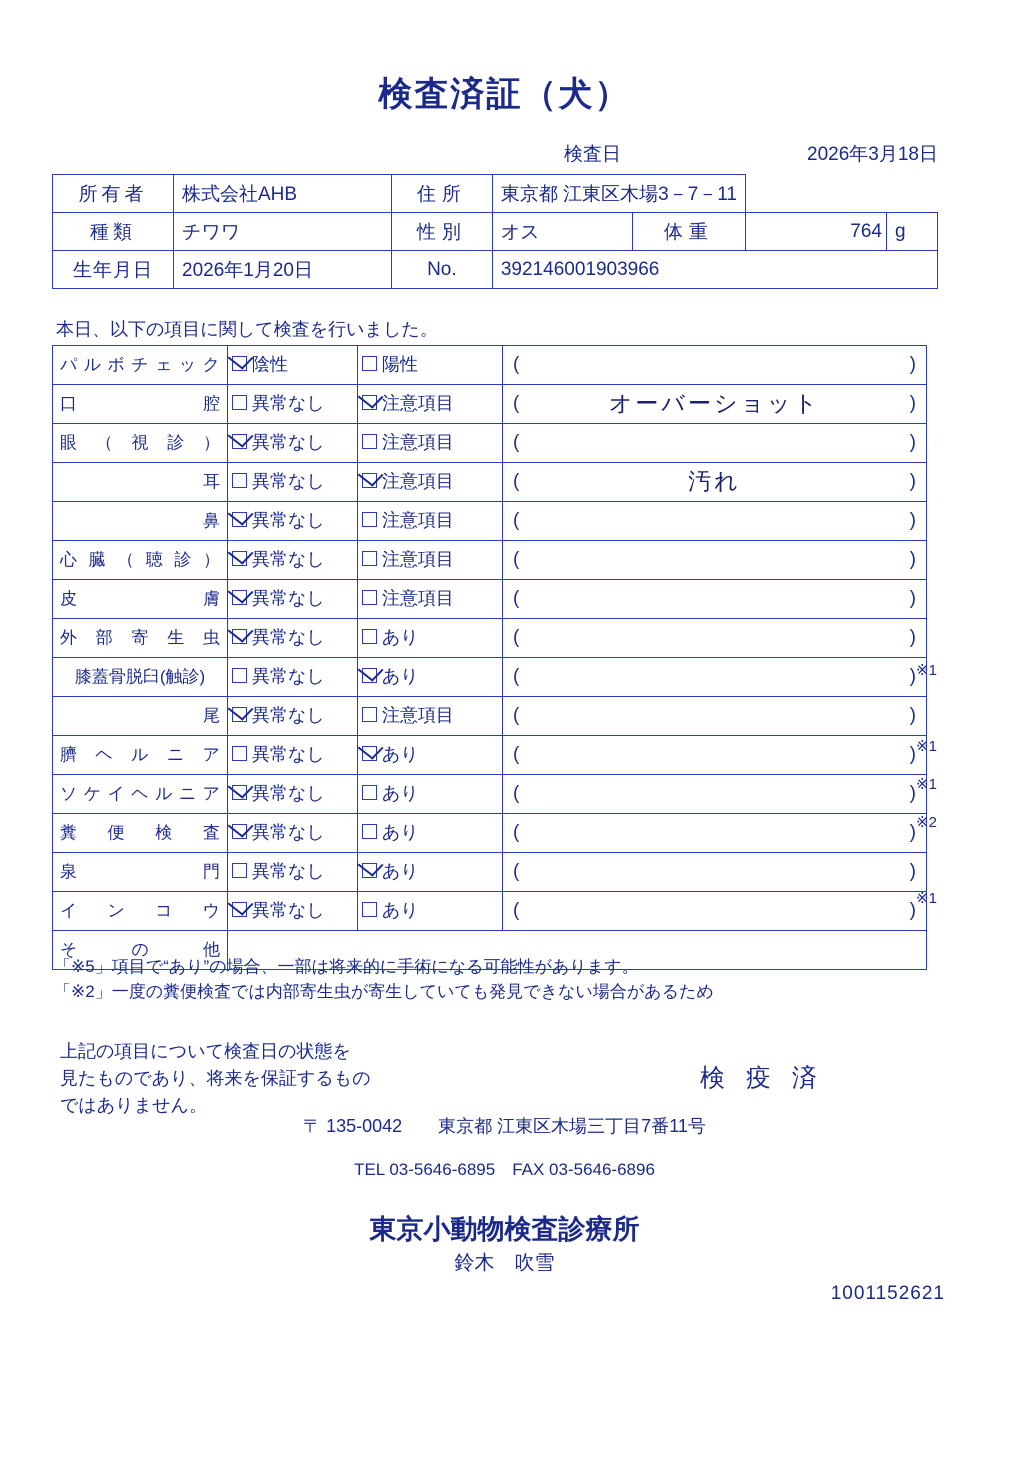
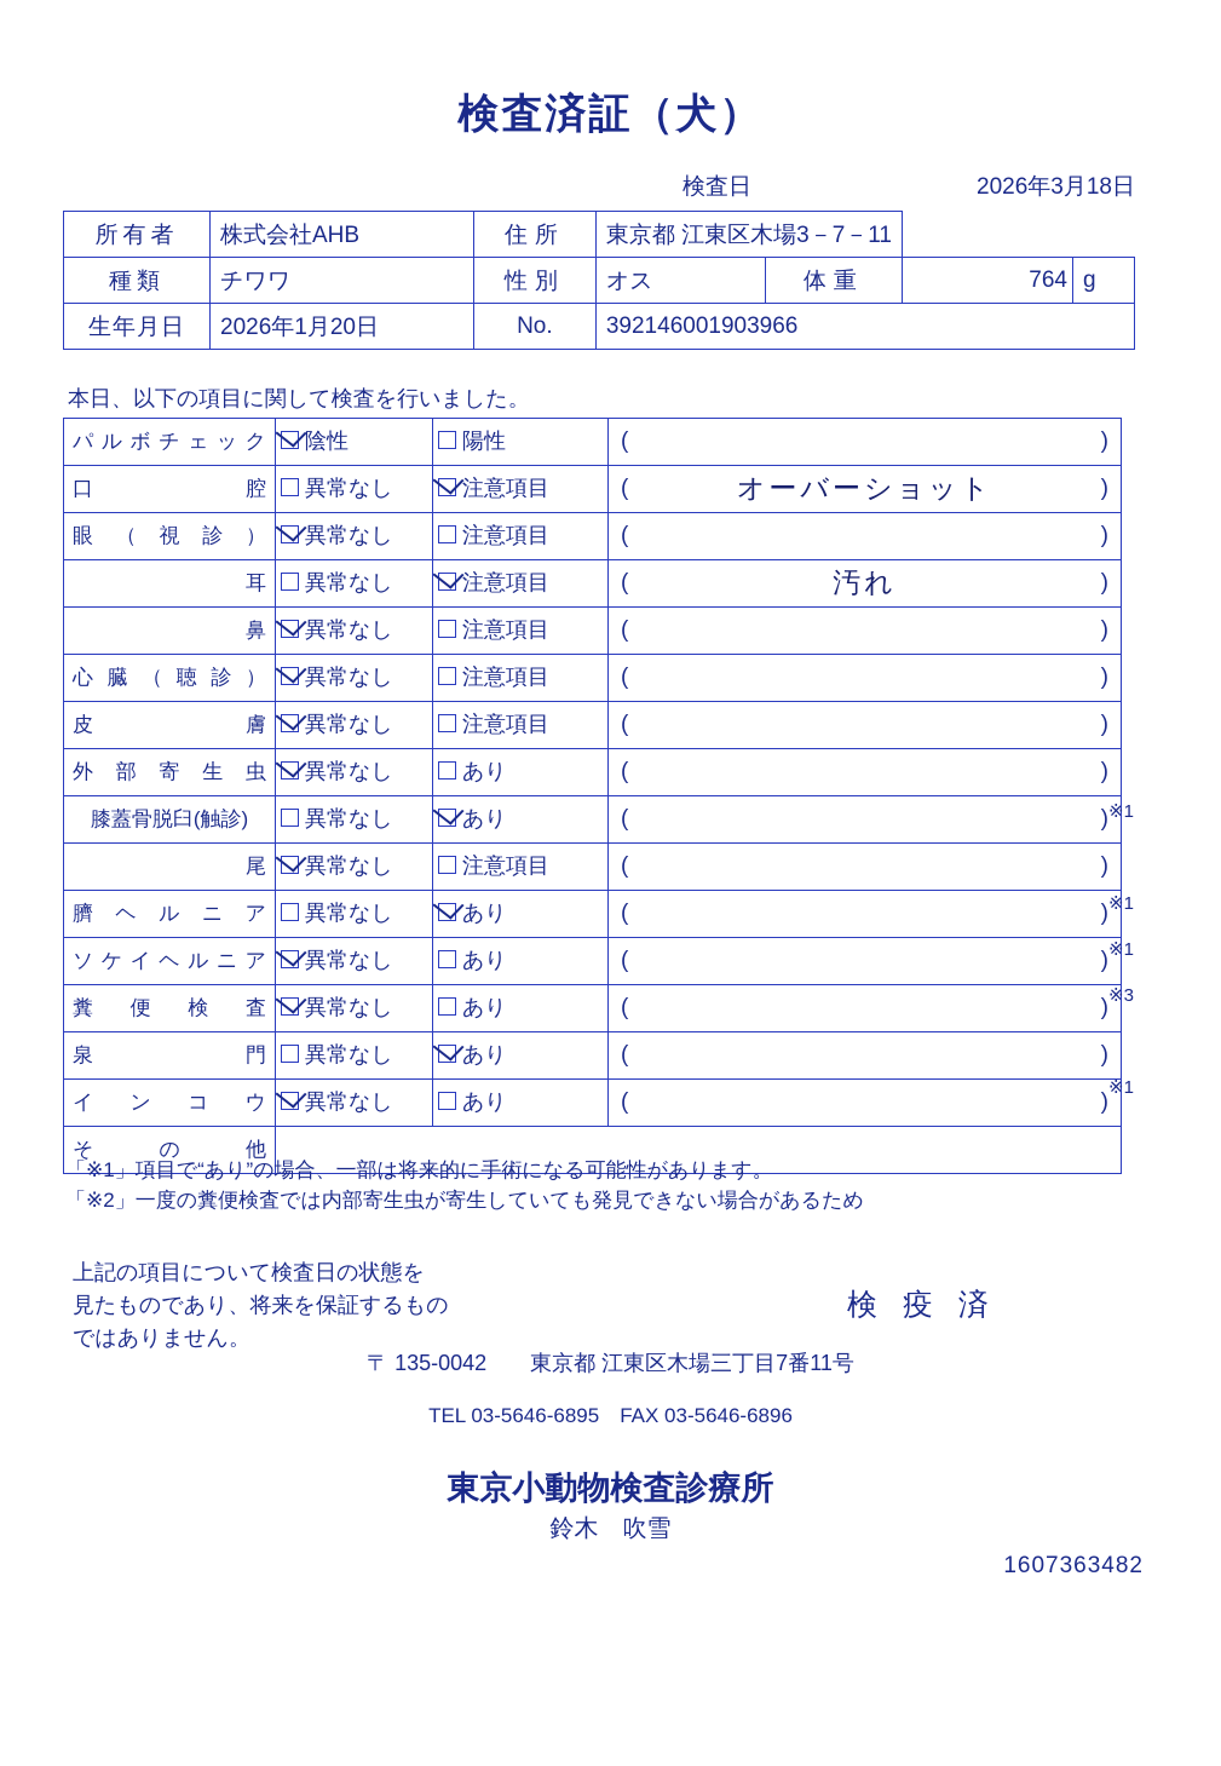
  検査済証（犬）
  検査日
  2026年3月18日
  所有者	株式会社AHB	住所	東京都 江東区木場3－7－11
  種類	チワワ	性別	オス	体重	764	g
  生年月日	2026年1月20日	No.	392146001903966
  本日、以下の項目に関して検査を行いました。
  パルボチェック	陰性	陽性	( )
  口 腔	異常なし	注意項目	( )オーバーショット
  眼（視診）	異常なし	注意項目	( )
  耳	異常なし	注意項目	( )汚れ
  鼻	異常なし	注意項目	( )
  心臓（聴診）	異常なし	注意項目	( )
  皮 膚	異常なし	注意項目	( )
  外部寄生虫	異常なし	あり	( )
  膝蓋骨脱臼(触診)	異常なし	あり	( )
  尾	異常なし	注意項目	( )
  臍ヘルニア	異常なし	あり	( )
  ソケイヘルニア	異常なし	あり	( )
  糞 便 検 査	異常なし	あり	( )
  泉 門	異常なし	あり	( )
  イ ン コ ウ	異常なし	あり	( )
  そ の 他
  ※1
  ※1
  ※1
- ※2
+ ※3
  ※1
- 「※5」項目で“あり”の場合、一部は将来的に手術になる可能性があります。
+ 「※1」項目で“あり”の場合、一部は将来的に手術になる可能性があります。
  「※2」一度の糞便検査では内部寄生虫が寄生していても発見できない場合があるため
  上記の項目について検査日の状態を
  見たものであり、将来を保証するもの
  ではありません。
  検 疫 済
  〒 135-0042 東京都 江東区木場三丁目7番11号
  TEL 03-5646-6895 FAX 03-5646-6896
  東京小動物検査診療所
  鈴木 吹雪
- 1001152621
+ 1607363482
